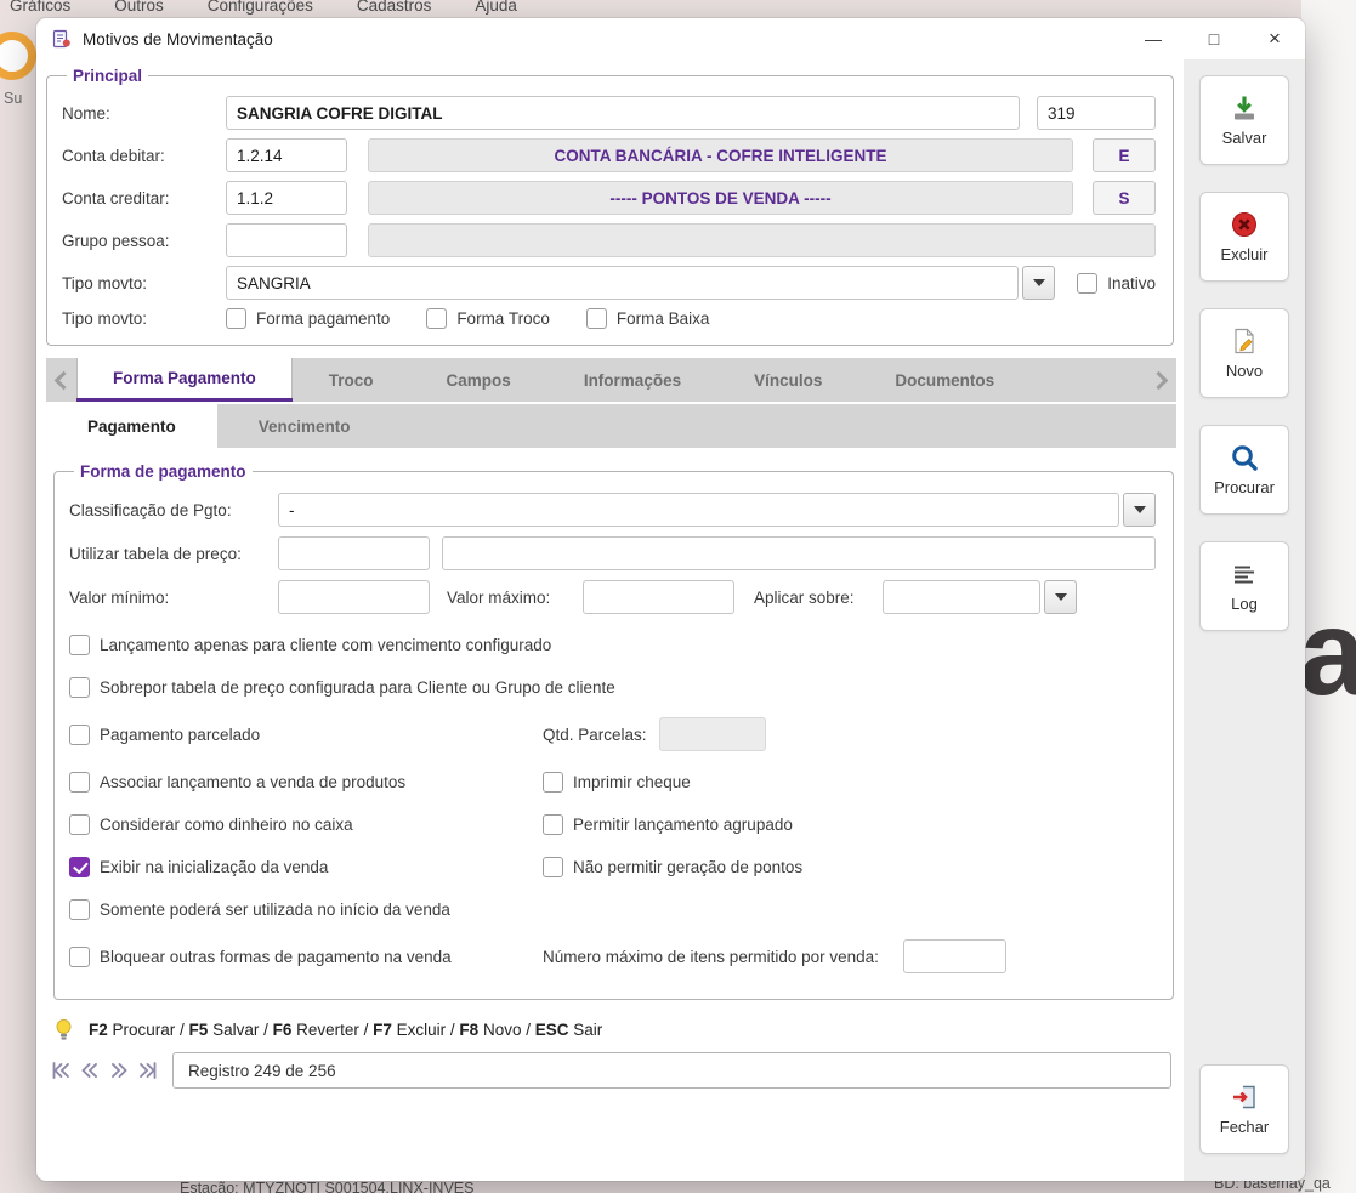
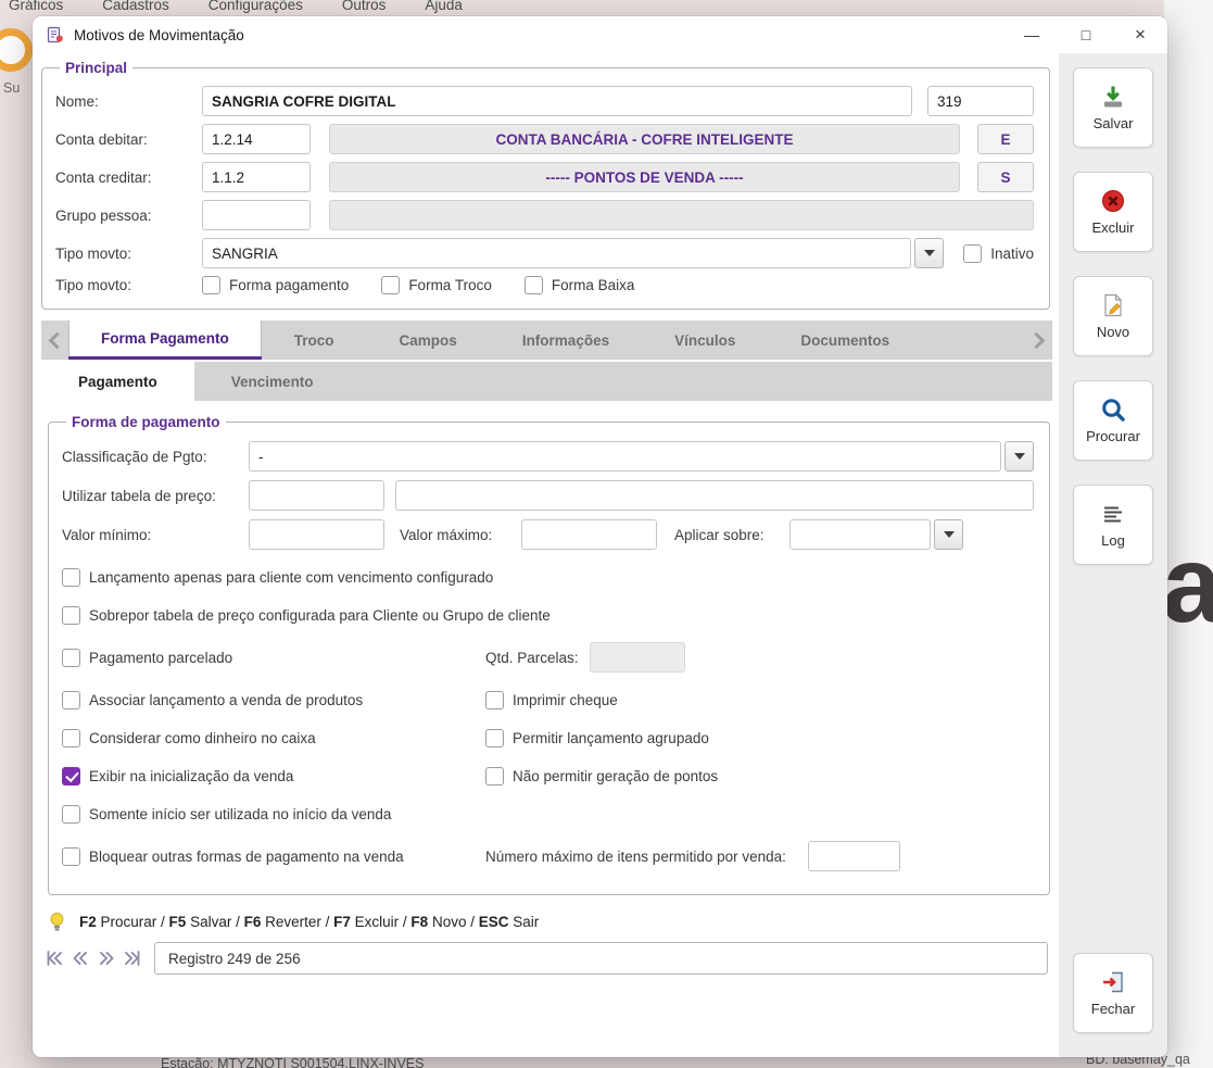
  a
  Gráficos
- Outros
+ Cadastros
  Configurações
- Cadastros
+ Outros
  Ajuda
  Su
  Estação: MTYZNOTI S001504.LINX-INVES
  BD: basemay_qa
  Motivos de Movimentação
  —
  □
  ×
  Principal
  Nome:
  SANGRIA COFRE DIGITAL
  319
  Conta debitar:
  1.2.14
  CONTA BANCÁRIA - COFRE INTELIGENTE
  E
  Conta creditar:
  1.1.2
  ----- PONTOS DE VENDA -----
  S
  Grupo pessoa:
  Tipo movto:
  SANGRIA
  Inativo
  Tipo movto:
  Forma pagamento
  Forma Troco
  Forma Baixa
  Forma Pagamento
  Troco
  Campos
  Informações
  Vínculos
  Documentos
  Pagamento
  Vencimento
  Forma de pagamento
  Classificação de Pgto:
  -
  Utilizar tabela de preço:
  Valor mínimo:
  Valor máximo:
  Aplicar sobre:
  Lançamento apenas para cliente com vencimento configurado
  Sobrepor tabela de preço configurada para Cliente ou Grupo de cliente
  Pagamento parcelado
  Qtd. Parcelas:
  Associar lançamento a venda de produtos
  Imprimir cheque
  Considerar como dinheiro no caixa
  Permitir lançamento agrupado
  Exibir na inicialização da venda
  Não permitir geração de pontos
- Somente poderá ser utilizada no início da venda
+ Somente início ser utilizada no início da venda
  Bloquear outras formas de pagamento na venda
  Número máximo de itens permitido por venda:
  F2 Procurar / F5 Salvar / F6 Reverter / F7 Excluir / F8 Novo / ESC Sair
  Registro 249 de 256
  Salvar
  Excluir
  Novo
  Procurar
  Log
  Fechar
